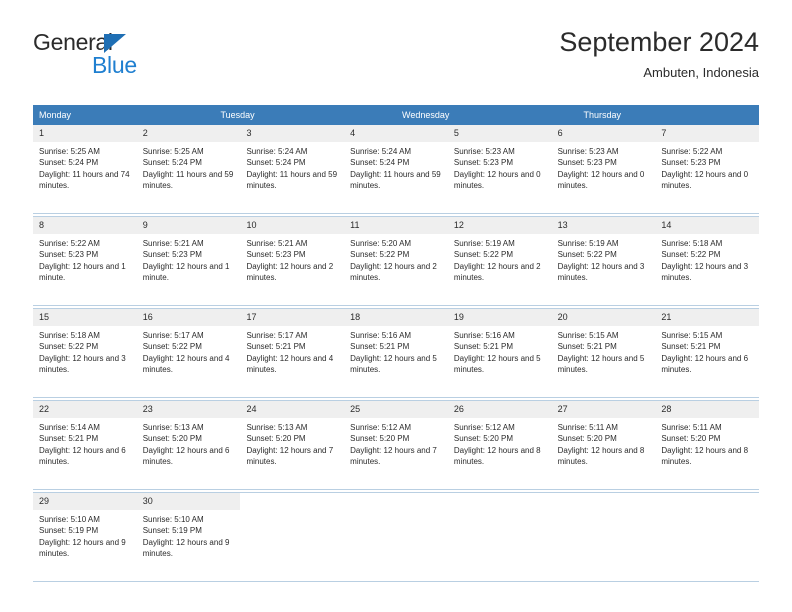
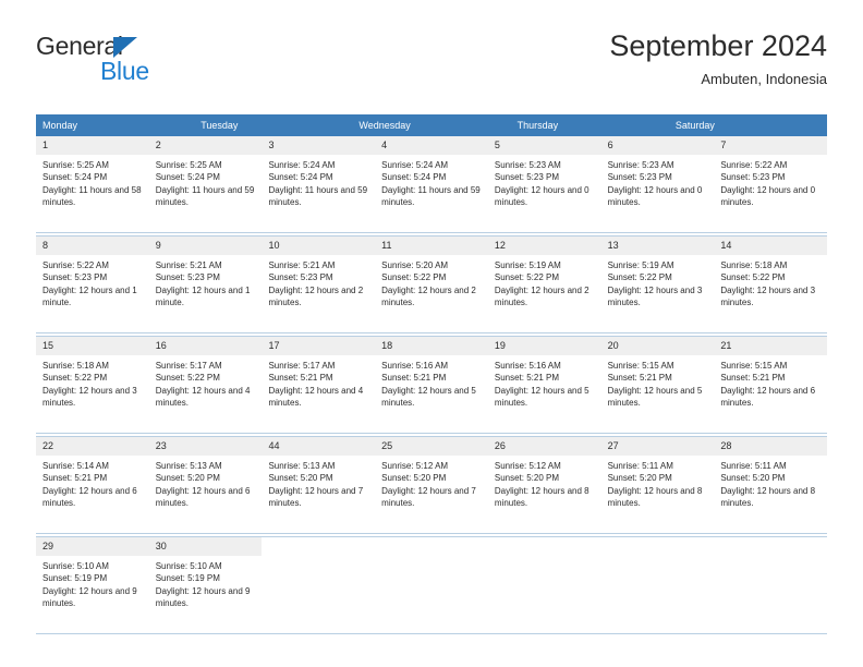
  General
  Blue
  September 2024
  Ambuten, Indonesia
  Monday
  Tuesday
  Wednesday
  Thursday
+ Saturday
  1
  Sunrise: 5:25 AM
  Sunset: 5:24 PM
- Daylight: 11 hours and 74 minutes.
+ Daylight: 11 hours and 58 minutes.
  2
  Sunrise: 5:25 AM
  Sunset: 5:24 PM
  Daylight: 11 hours and 59 minutes.
  3
  Sunrise: 5:24 AM
  Sunset: 5:24 PM
  Daylight: 11 hours and 59 minutes.
  4
  Sunrise: 5:24 AM
  Sunset: 5:24 PM
  Daylight: 11 hours and 59 minutes.
  5
  Sunrise: 5:23 AM
  Sunset: 5:23 PM
  Daylight: 12 hours and 0 minutes.
  6
  Sunrise: 5:23 AM
  Sunset: 5:23 PM
  Daylight: 12 hours and 0 minutes.
  7
  Sunrise: 5:22 AM
  Sunset: 5:23 PM
  Daylight: 12 hours and 0 minutes.
  8
  Sunrise: 5:22 AM
  Sunset: 5:23 PM
  Daylight: 12 hours and 1 minute.
  9
  Sunrise: 5:21 AM
  Sunset: 5:23 PM
  Daylight: 12 hours and 1 minute.
  10
  Sunrise: 5:21 AM
  Sunset: 5:23 PM
  Daylight: 12 hours and 2 minutes.
  11
  Sunrise: 5:20 AM
  Sunset: 5:22 PM
  Daylight: 12 hours and 2 minutes.
  12
  Sunrise: 5:19 AM
  Sunset: 5:22 PM
  Daylight: 12 hours and 2 minutes.
  13
  Sunrise: 5:19 AM
  Sunset: 5:22 PM
  Daylight: 12 hours and 3 minutes.
  14
  Sunrise: 5:18 AM
  Sunset: 5:22 PM
  Daylight: 12 hours and 3 minutes.
  15
  Sunrise: 5:18 AM
  Sunset: 5:22 PM
  Daylight: 12 hours and 3 minutes.
  16
  Sunrise: 5:17 AM
  Sunset: 5:22 PM
  Daylight: 12 hours and 4 minutes.
  17
  Sunrise: 5:17 AM
  Sunset: 5:21 PM
  Daylight: 12 hours and 4 minutes.
  18
  Sunrise: 5:16 AM
  Sunset: 5:21 PM
  Daylight: 12 hours and 5 minutes.
  19
  Sunrise: 5:16 AM
  Sunset: 5:21 PM
  Daylight: 12 hours and 5 minutes.
  20
  Sunrise: 5:15 AM
  Sunset: 5:21 PM
  Daylight: 12 hours and 5 minutes.
  21
  Sunrise: 5:15 AM
  Sunset: 5:21 PM
  Daylight: 12 hours and 6 minutes.
  22
  Sunrise: 5:14 AM
  Sunset: 5:21 PM
  Daylight: 12 hours and 6 minutes.
  23
  Sunrise: 5:13 AM
  Sunset: 5:20 PM
  Daylight: 12 hours and 6 minutes.
- 24
+ 44
  Sunrise: 5:13 AM
  Sunset: 5:20 PM
  Daylight: 12 hours and 7 minutes.
  25
  Sunrise: 5:12 AM
  Sunset: 5:20 PM
  Daylight: 12 hours and 7 minutes.
  26
  Sunrise: 5:12 AM
  Sunset: 5:20 PM
  Daylight: 12 hours and 8 minutes.
  27
  Sunrise: 5:11 AM
  Sunset: 5:20 PM
  Daylight: 12 hours and 8 minutes.
  28
  Sunrise: 5:11 AM
  Sunset: 5:20 PM
  Daylight: 12 hours and 8 minutes.
  29
  Sunrise: 5:10 AM
  Sunset: 5:19 PM
  Daylight: 12 hours and 9 minutes.
  30
  Sunrise: 5:10 AM
  Sunset: 5:19 PM
  Daylight: 12 hours and 9 minutes.
